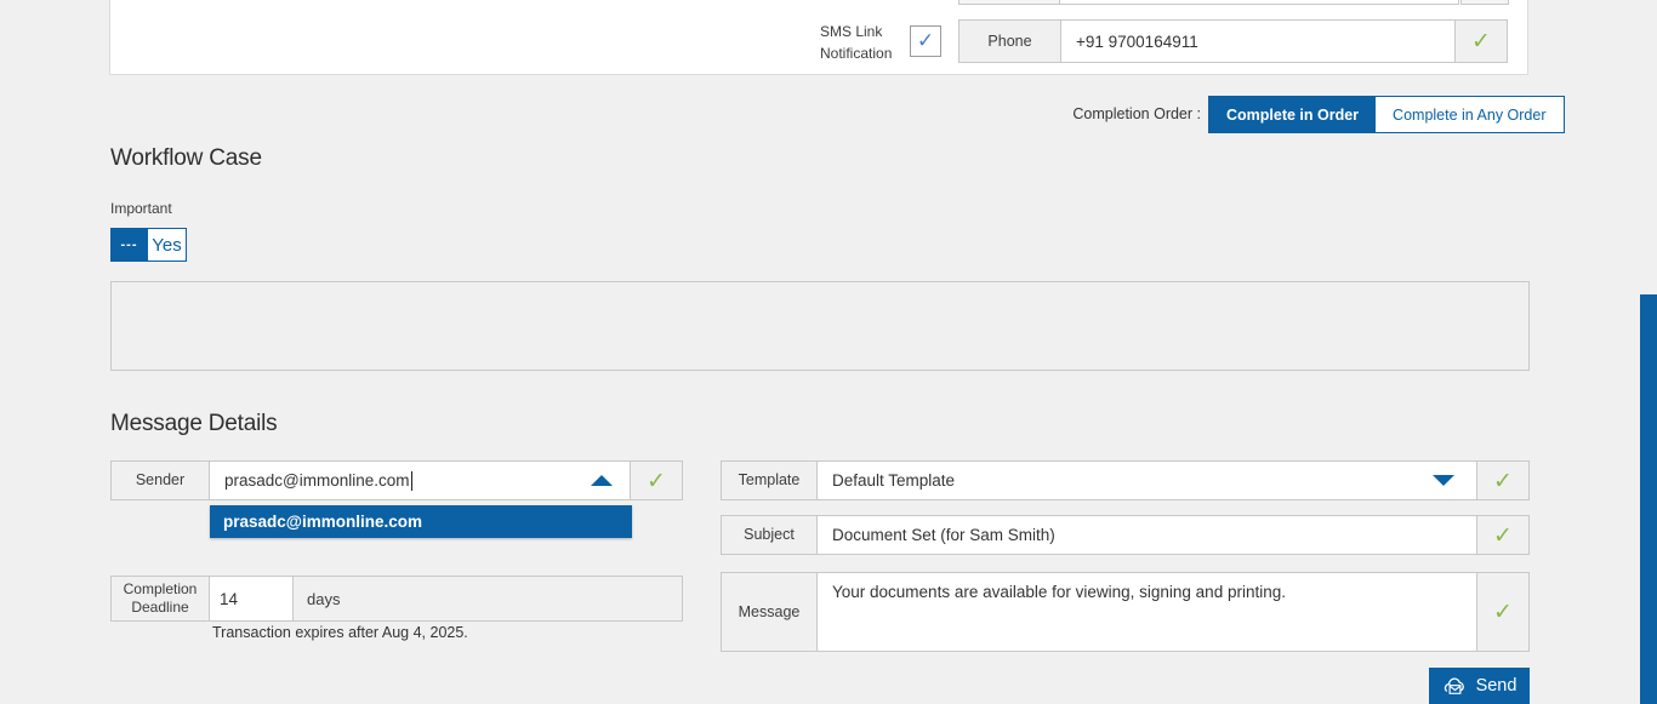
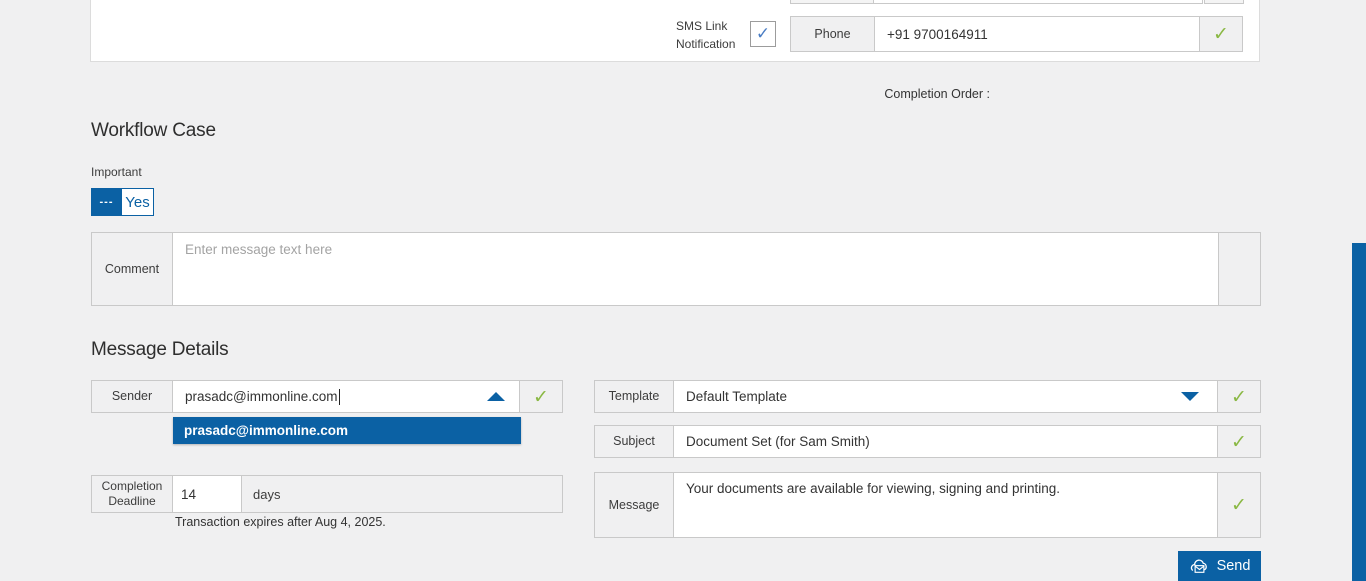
  SMS Link
  Notification
  ✓
  Phone
  +91 9700164911
  ✓
  Completion Order :
- Complete in Order
- Complete in Any Order
  Workflow Case
  Important
  ---
  Yes
+ Comment
+ Enter message text here
  Message Details
  Sender
  prasadc@immonline.com
  ✓
  prasadc@immonline.com
  Completion
  Deadline
  14
  days
  Transaction expires after Aug 4, 2025.
  Template
  Default Template
  ✓
  Subject
  Document Set (for Sam Smith)
  ✓
  Message
  Your documents are available for viewing, signing and printing.
  ✓
  Send
